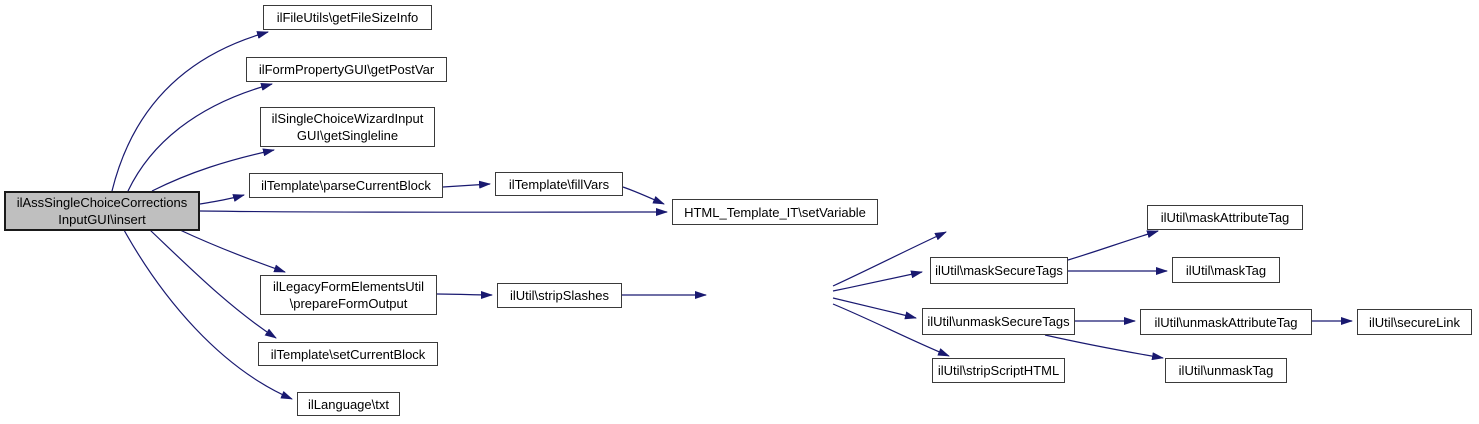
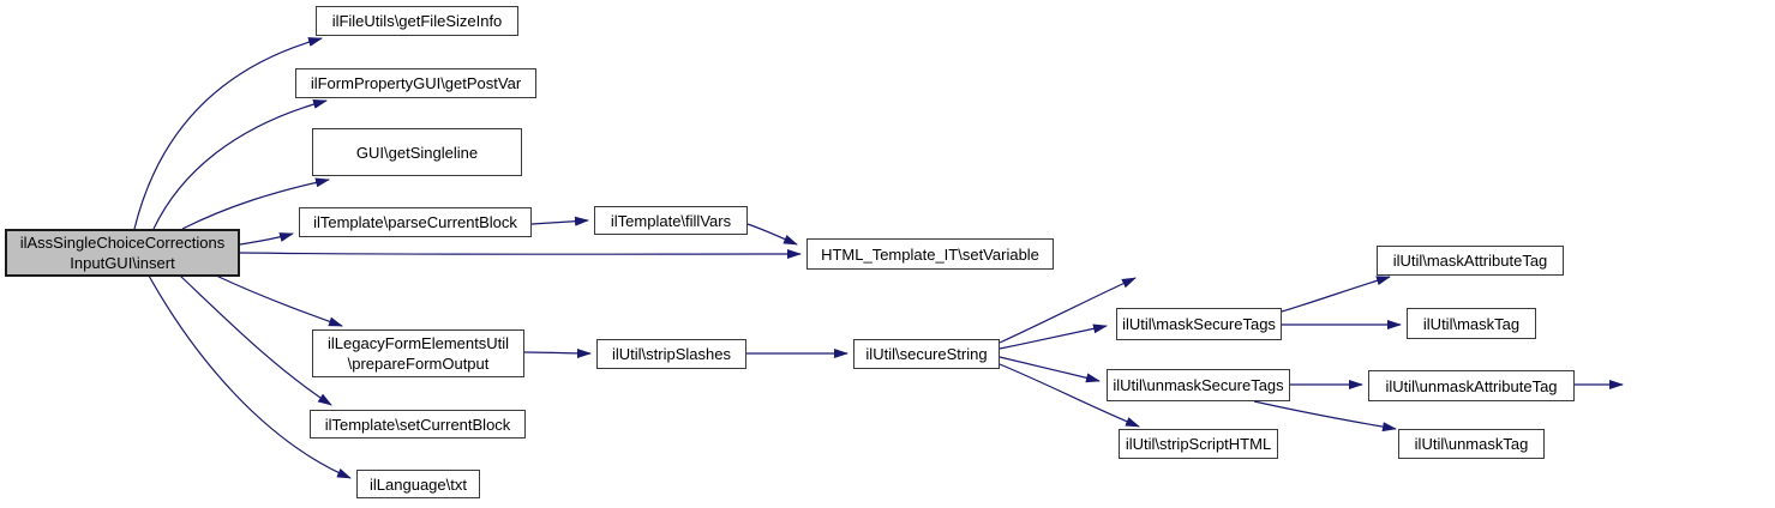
  ilAssSingleChoiceCorrections
  InputGUI\insert
  ilFileUtils\getFileSizeInfo
  ilFormPropertyGUI\getPostVar
- ilSingleChoiceWizardInput
  GUI\getSingleline
  ilTemplate\parseCurrentBlock
  ilTemplate\fillVars
  HTML_Template_IT\setVariable
  ilLegacyFormElementsUtil
  \prepareFormOutput
  ilTemplate\setCurrentBlock
  ilLanguage\txt
  ilUtil\stripSlashes
+ ilUtil\secureString
  ilUtil\maskSecureTags
  ilUtil\unmaskSecureTags
  ilUtil\stripScriptHTML
  ilUtil\maskAttributeTag
  ilUtil\maskTag
  ilUtil\unmaskAttributeTag
- ilUtil\secureLink
  ilUtil\unmaskTag
